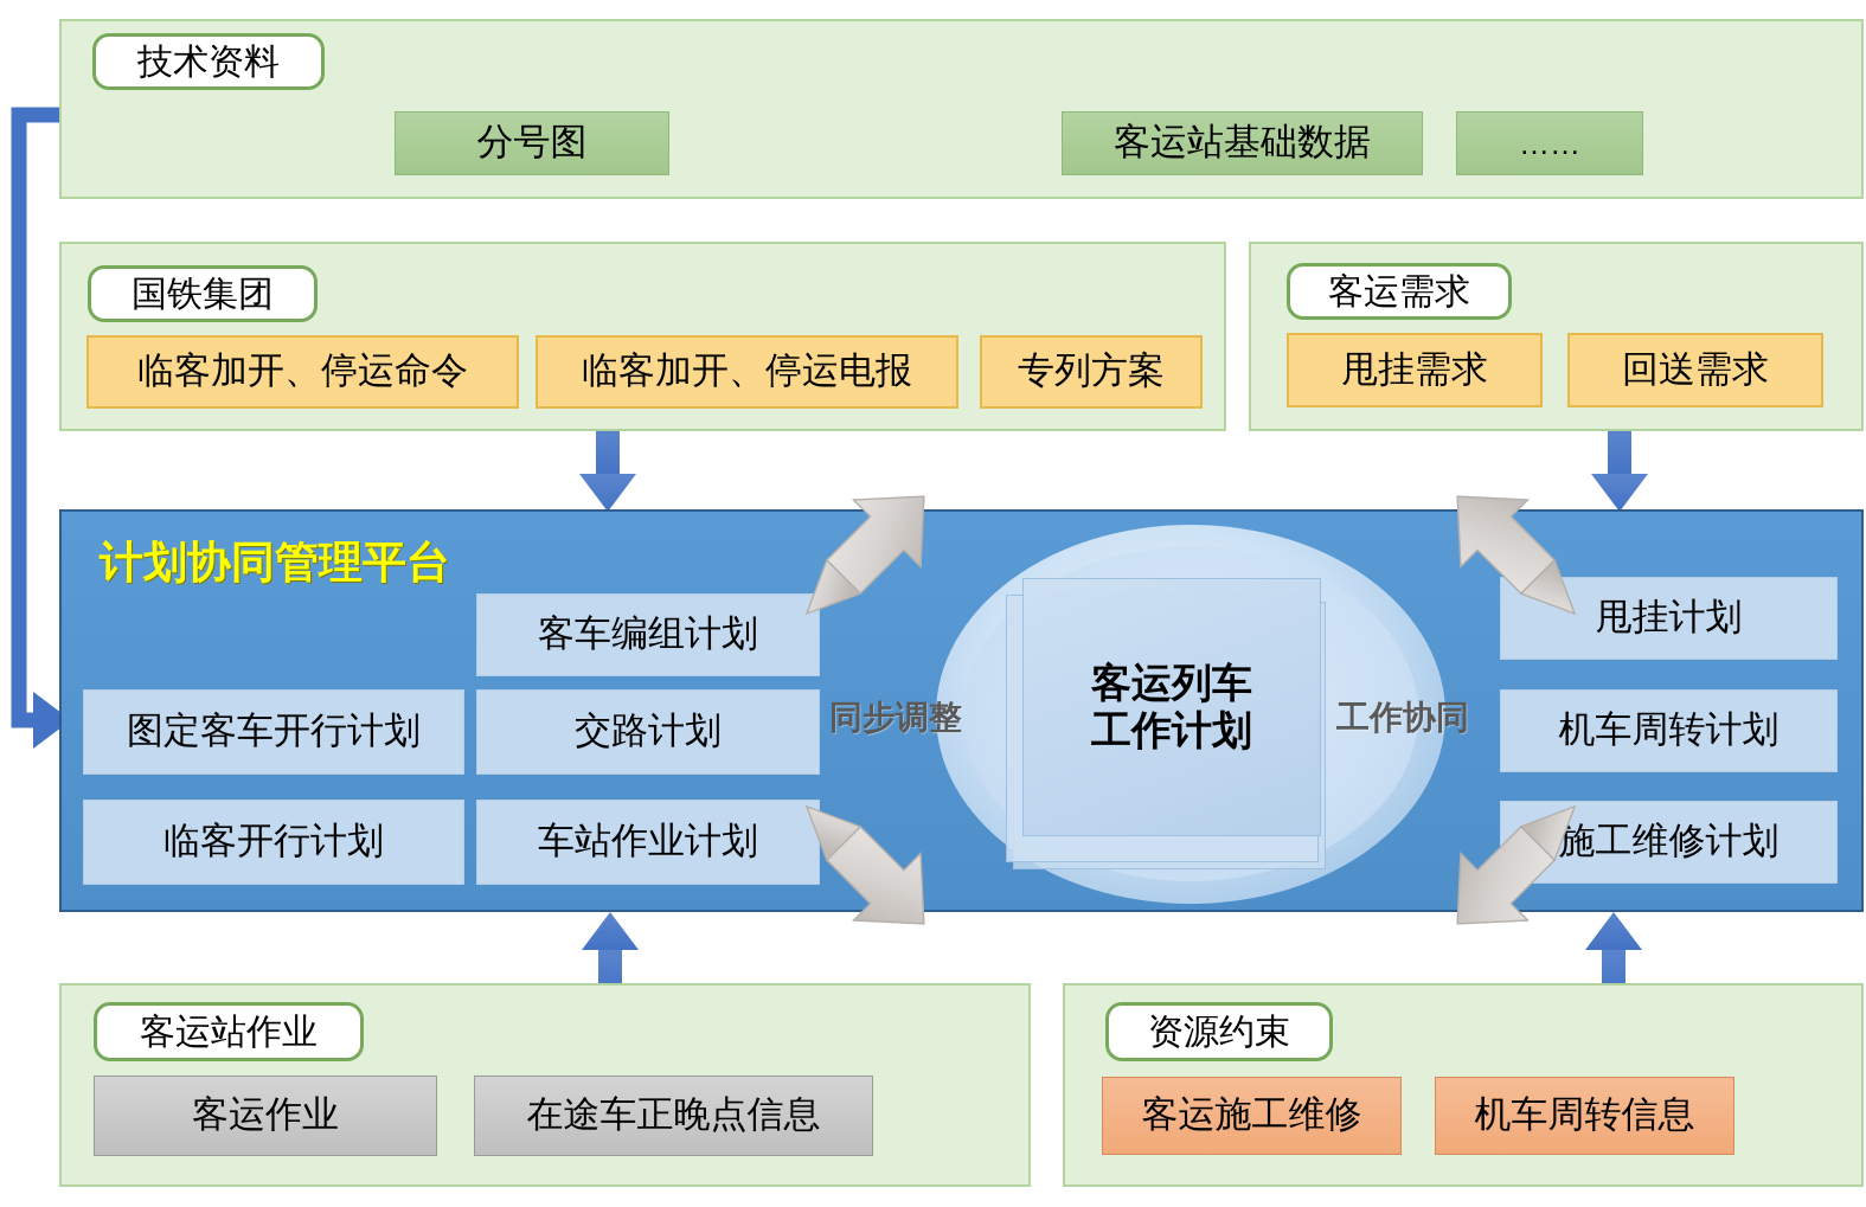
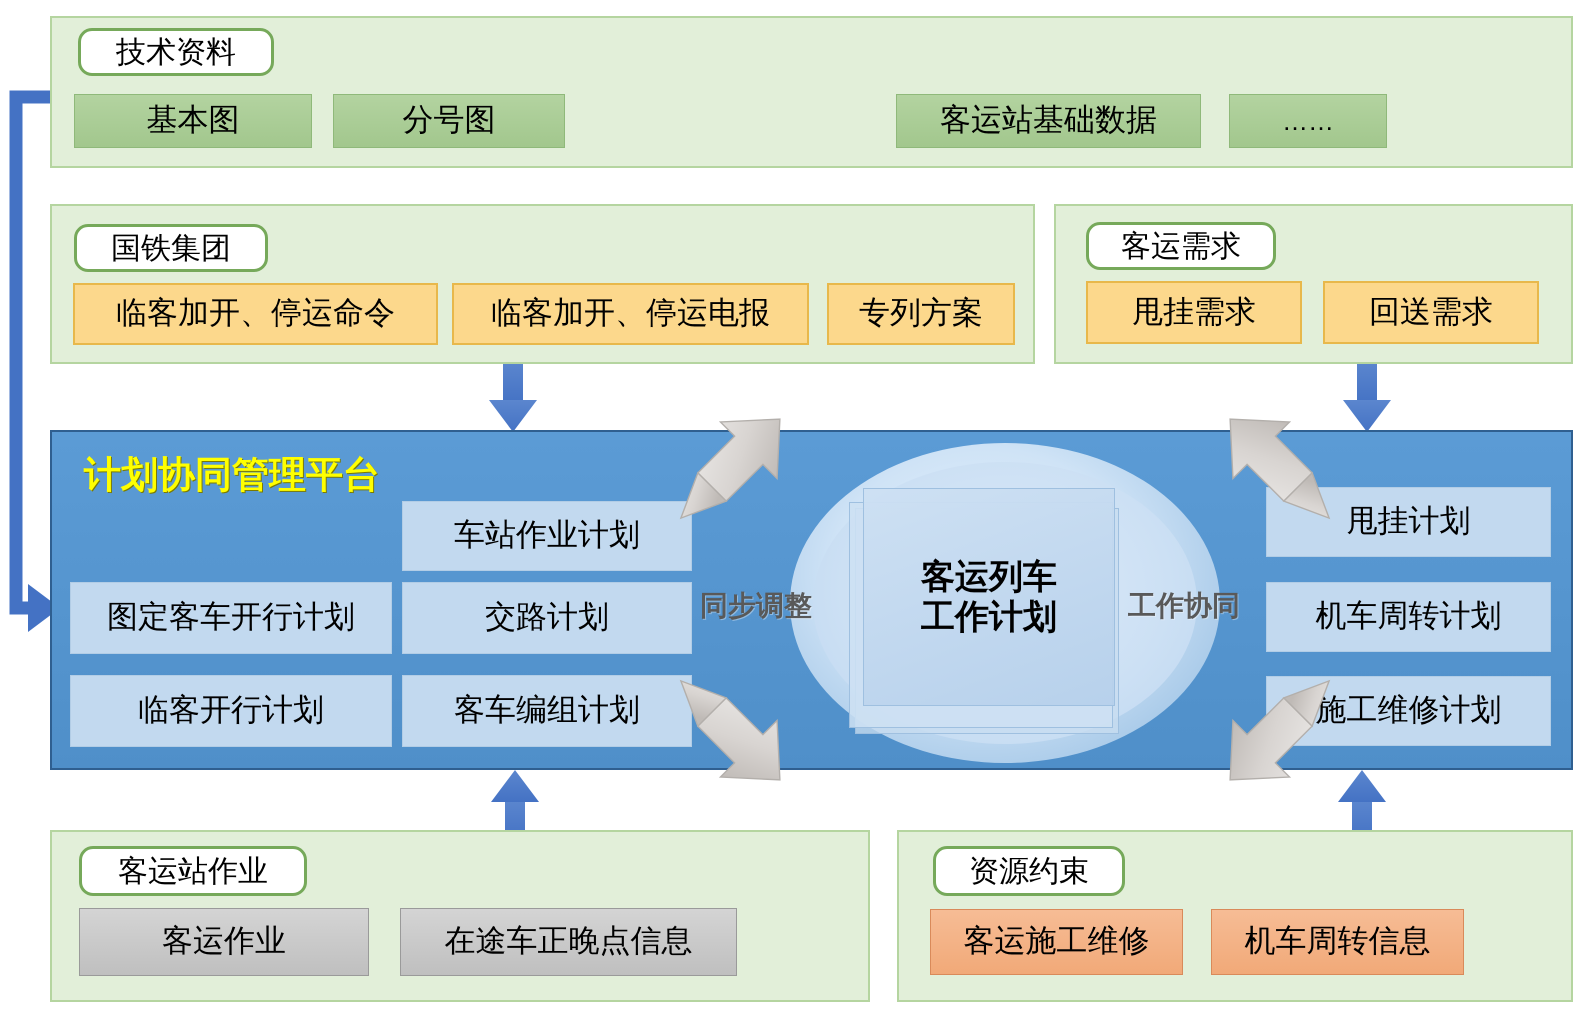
  技术资料
+ 基本图
  分号图
  客运站基础数据
  ……
  国铁集团
  临客加开、停运命令
  临客加开、停运电报
  专列方案
  客运需求
  甩挂需求
  回送需求
  计划协同管理平台
  客运列车
  工作计划
  同步调整
  工作协同
  图定客车开行计划
  临客开行计划
- 客车编组计划
+ 车站作业计划
  交路计划
- 车站作业计划
+ 客车编组计划
  甩挂计划
  机车周转计划
  施工维修计划
  客运站作业
  客运作业
  在途车正晚点信息
  资源约束
  客运施工维修
  机车周转信息
